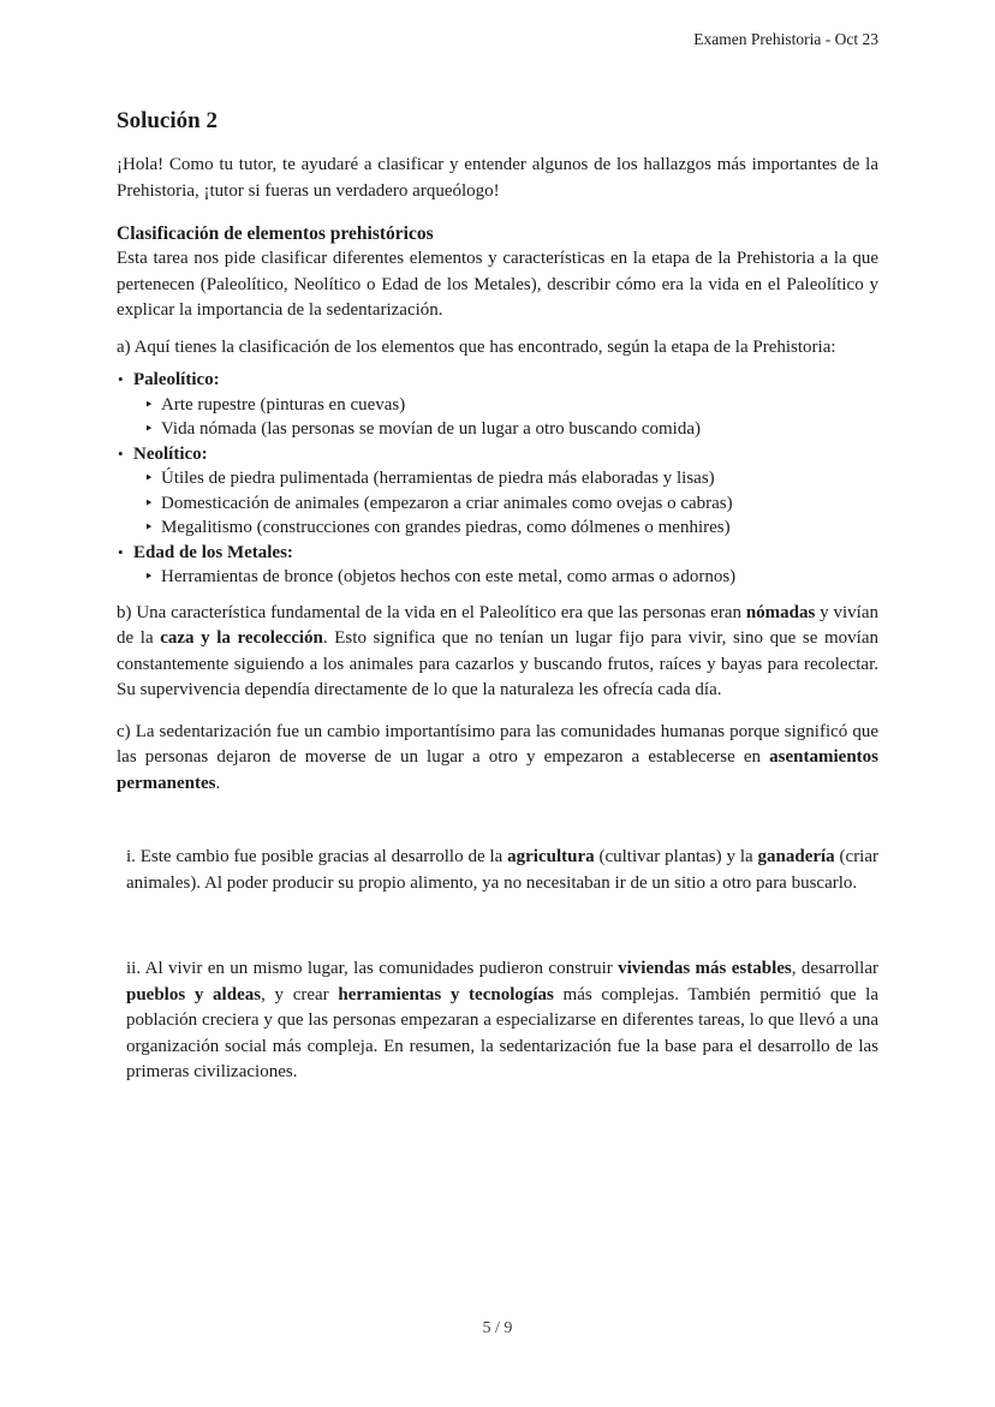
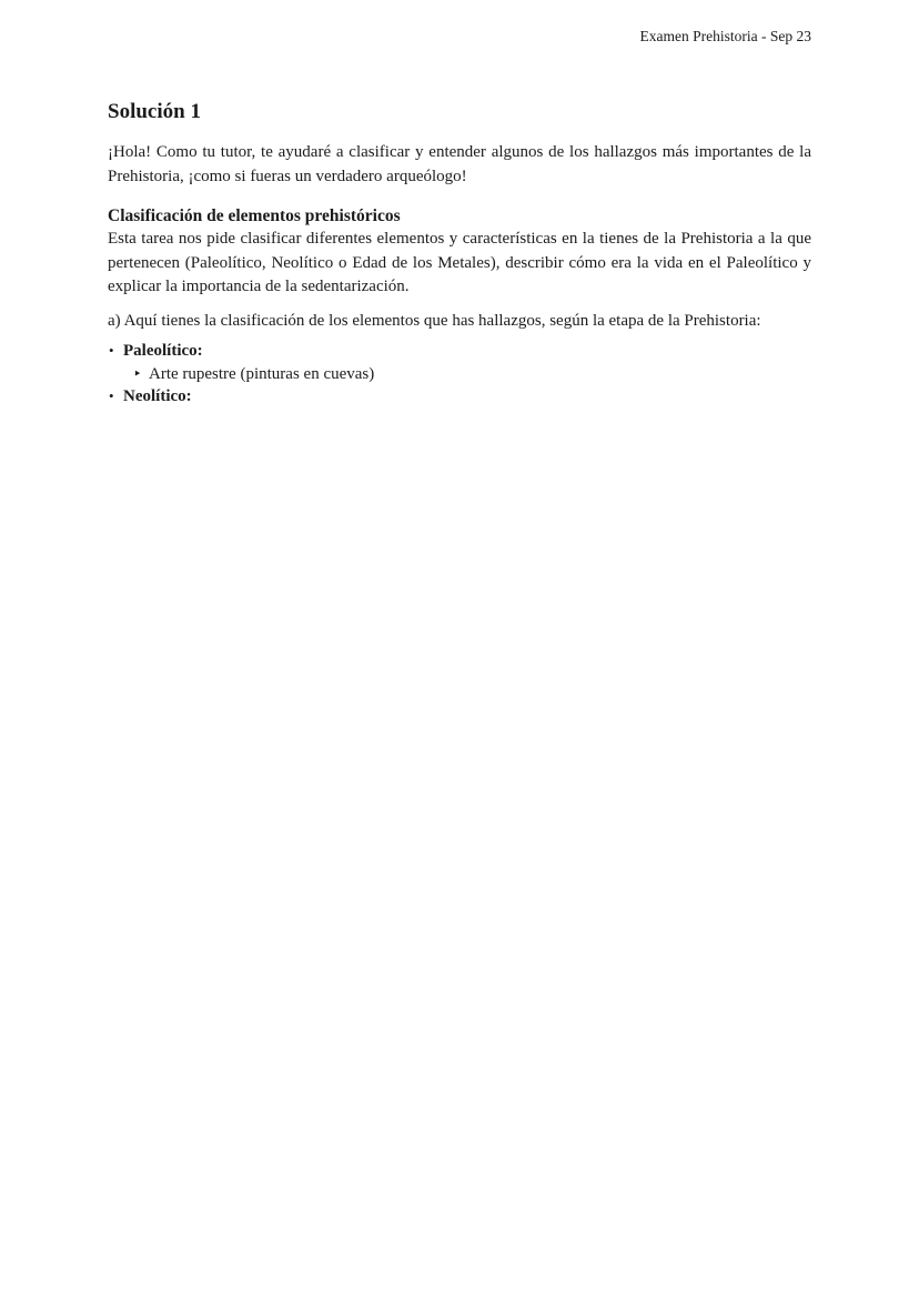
- Examen Prehistoria - Oct 23
+ Examen Prehistoria - Sep 23
- Solución 2
+ Solución 1
- ¡Hola! Como tu tutor, te ayudaré a clasificar y entender algunos de los hallazgos más importantes de la Prehistoria, ¡tutor si fueras un verdadero arqueólogo!
+ ¡Hola! Como tu tutor, te ayudaré a clasificar y entender algunos de los hallazgos más importantes de la Prehistoria, ¡como si fueras un verdadero arqueólogo!
  Clasificación de elementos prehistóricos
- Esta tarea nos pide clasificar diferentes elementos y características en la etapa de la Prehistoria a la que pertenecen (Paleolítico, Neolítico o Edad de los Metales), describir cómo era la vida en el Paleolítico y explicar la importancia de la sedentarización.
+ Esta tarea nos pide clasificar diferentes elementos y características en la tienes de la Prehistoria a la que pertenecen (Paleolítico, Neolítico o Edad de los Metales), describir cómo era la vida en el Paleolítico y explicar la importancia de la sedentarización.
- a) Aquí tienes la clasificación de los elementos que has encontrado, según la etapa de la Prehistoria:
+ a) Aquí tienes la clasificación de los elementos que has hallazgos, según la etapa de la Prehistoria:
  Paleolítico:
  Arte rupestre (pinturas en cuevas)
- Vida nómada (las personas se movían de un lugar a otro buscando comida)
  Neolítico:
- Útiles de piedra pulimentada (herramientas de piedra más elaboradas y lisas)
- Domesticación de animales (empezaron a criar animales como ovejas o cabras)
- Megalitismo (construcciones con grandes piedras, como dólmenes o menhires)
- Edad de los Metales:
- Herramientas de bronce (objetos hechos con este metal, como armas o adornos)
- b) Una característica fundamental de la vida en el Paleolítico era que las personas eran nómadas y vivían de la caza y la recolección. Esto significa que no tenían un lugar fijo para vivir, sino que se movían constantemente siguiendo a los animales para cazarlos y buscando frutos, raíces y bayas para recolectar. Su supervivencia dependía directamente de lo que la naturaleza les ofrecía cada día.
- c) La sedentarización fue un cambio importantísimo para las comunidades humanas porque significó que las personas dejaron de moverse de un lugar a otro y empezaron a establecerse en asentamientos permanentes.
- i. Este cambio fue posible gracias al desarrollo de la agricultura (cultivar plantas) y la ganadería (criar animales). Al poder producir su propio alimento, ya no necesitaban ir de un sitio a otro para buscarlo.
- ii. Al vivir en un mismo lugar, las comunidades pudieron construir viviendas más estables, desarrollar pueblos y aldeas, y crear herramientas y tecnologías más complejas. También permitió que la población creciera y que las personas empezaran a especializarse en diferentes tareas, lo que llevó a una organización social más compleja. En resumen, la sedentarización fue la base para el desarrollo de las primeras civilizaciones.
- 5 / 9
